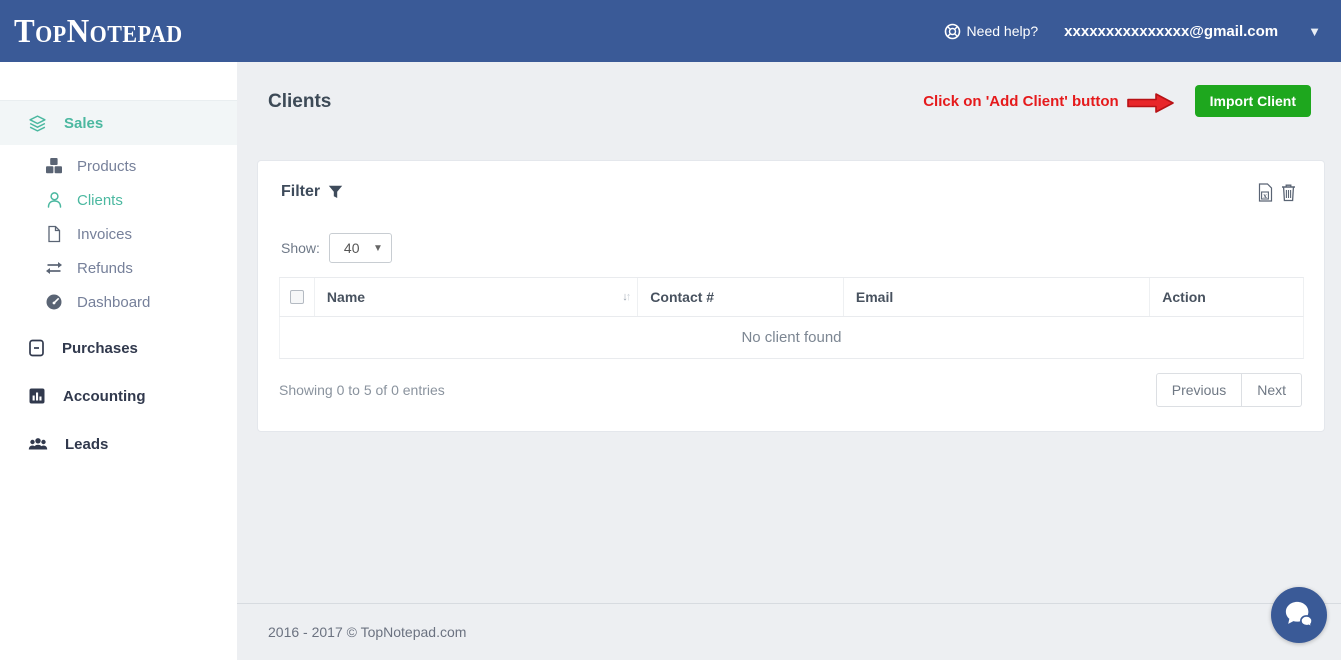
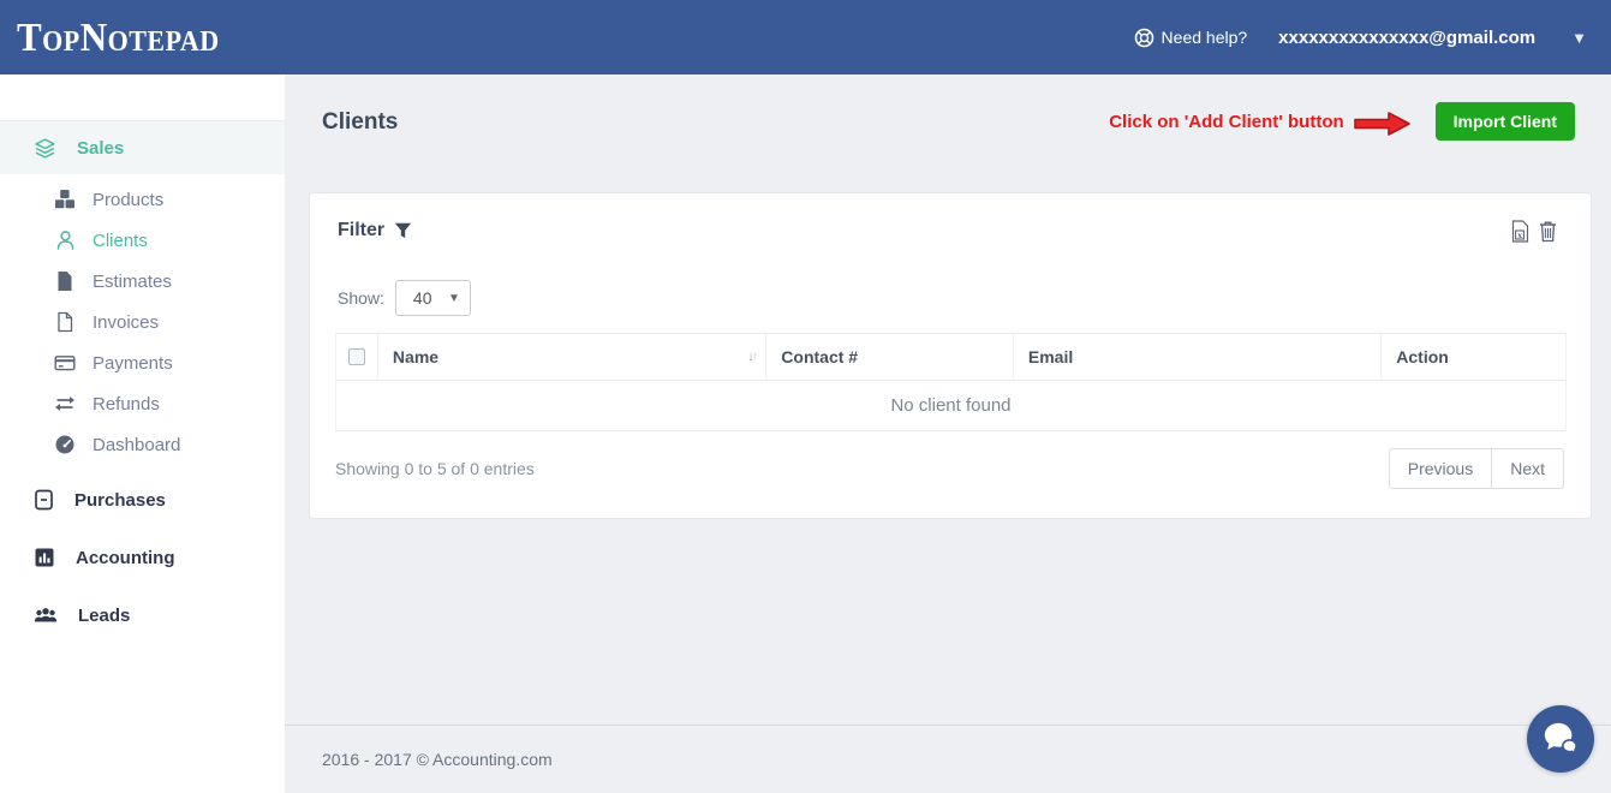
  TopNotepad
  Need help?
  xxxxxxxxxxxxxxx@gmail.com
  ▼
  Sales
  Products
  Clients
+ Estimates
  Invoices
+ Payments
  Refunds
  Dashboard
  Purchases
  Accounting
  Leads
  Clients
  Click on 'Add Client' button
  Import Client
  Filter
  x
  Show:
  40
  ▼
  Name
  ↓↑
  Contact #
  Email
  Action
  No client found
  Showing 0 to 5 of 0 entries
  Previous
  Next
- 2016 - 2017 © TopNotepad.com
+ 2016 - 2017 © Accounting.com
